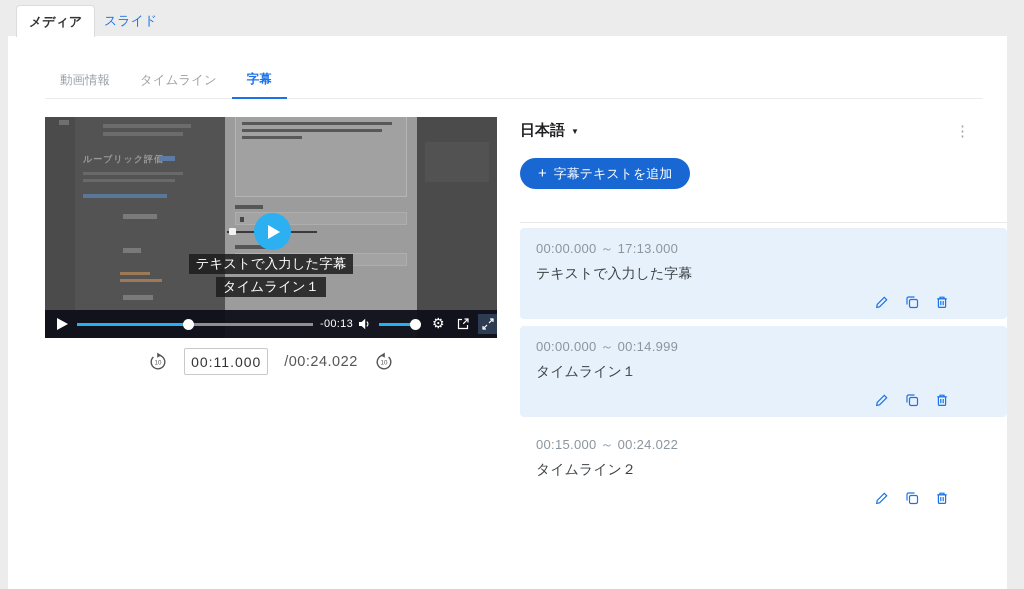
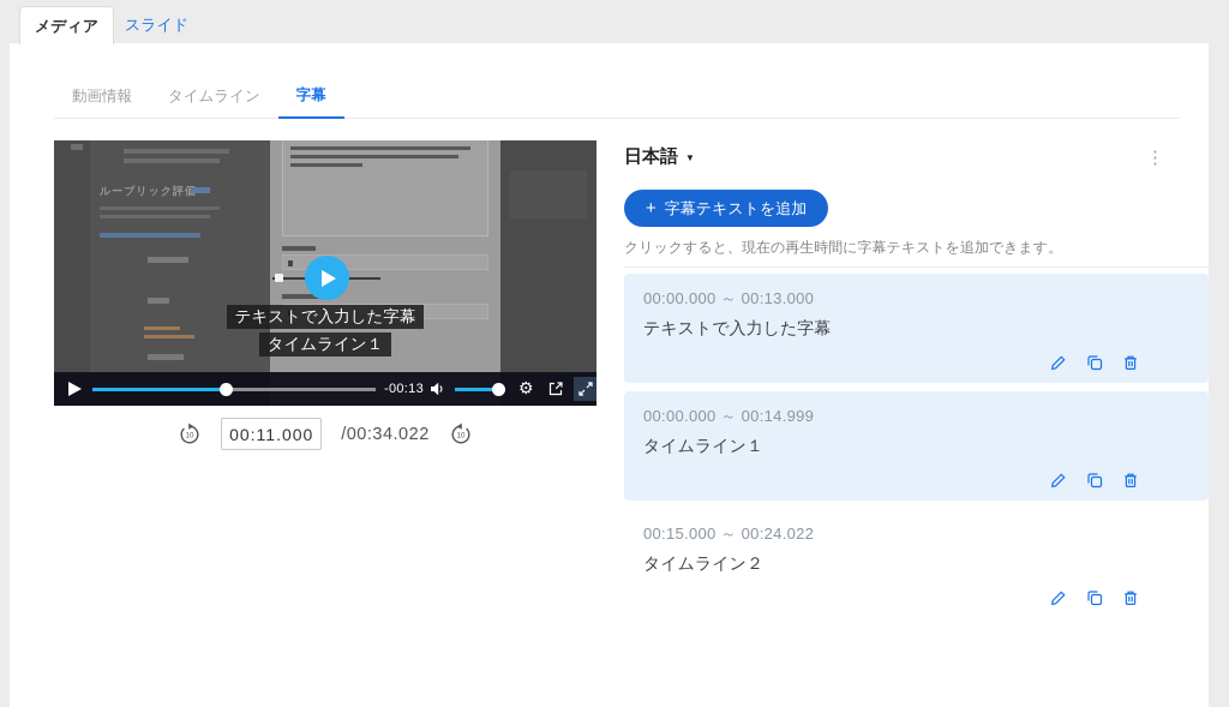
  メディア
  スライド
  動画情報
  タイムライン
  字幕
  ルーブリック評
  テキストで入力した字幕
  タイムライン１
  -00:13
  ⚙
  00:11.000
- /00:24.022
+ /00:34.022
  日本語
  ▼
  ⋮
  +
  字幕テキストを追加
+ クリックすると、現在の再生時間に字幕テキストを追加できます。
- 00:00.000 ～ 17:13.000
+ 00:00.000 ～ 00:13.000
  テキストで入力した字幕
  00:00.000 ～ 00:14.999
  タイムライン１
  00:15.000 ～ 00:24.022
  タイムライン２
